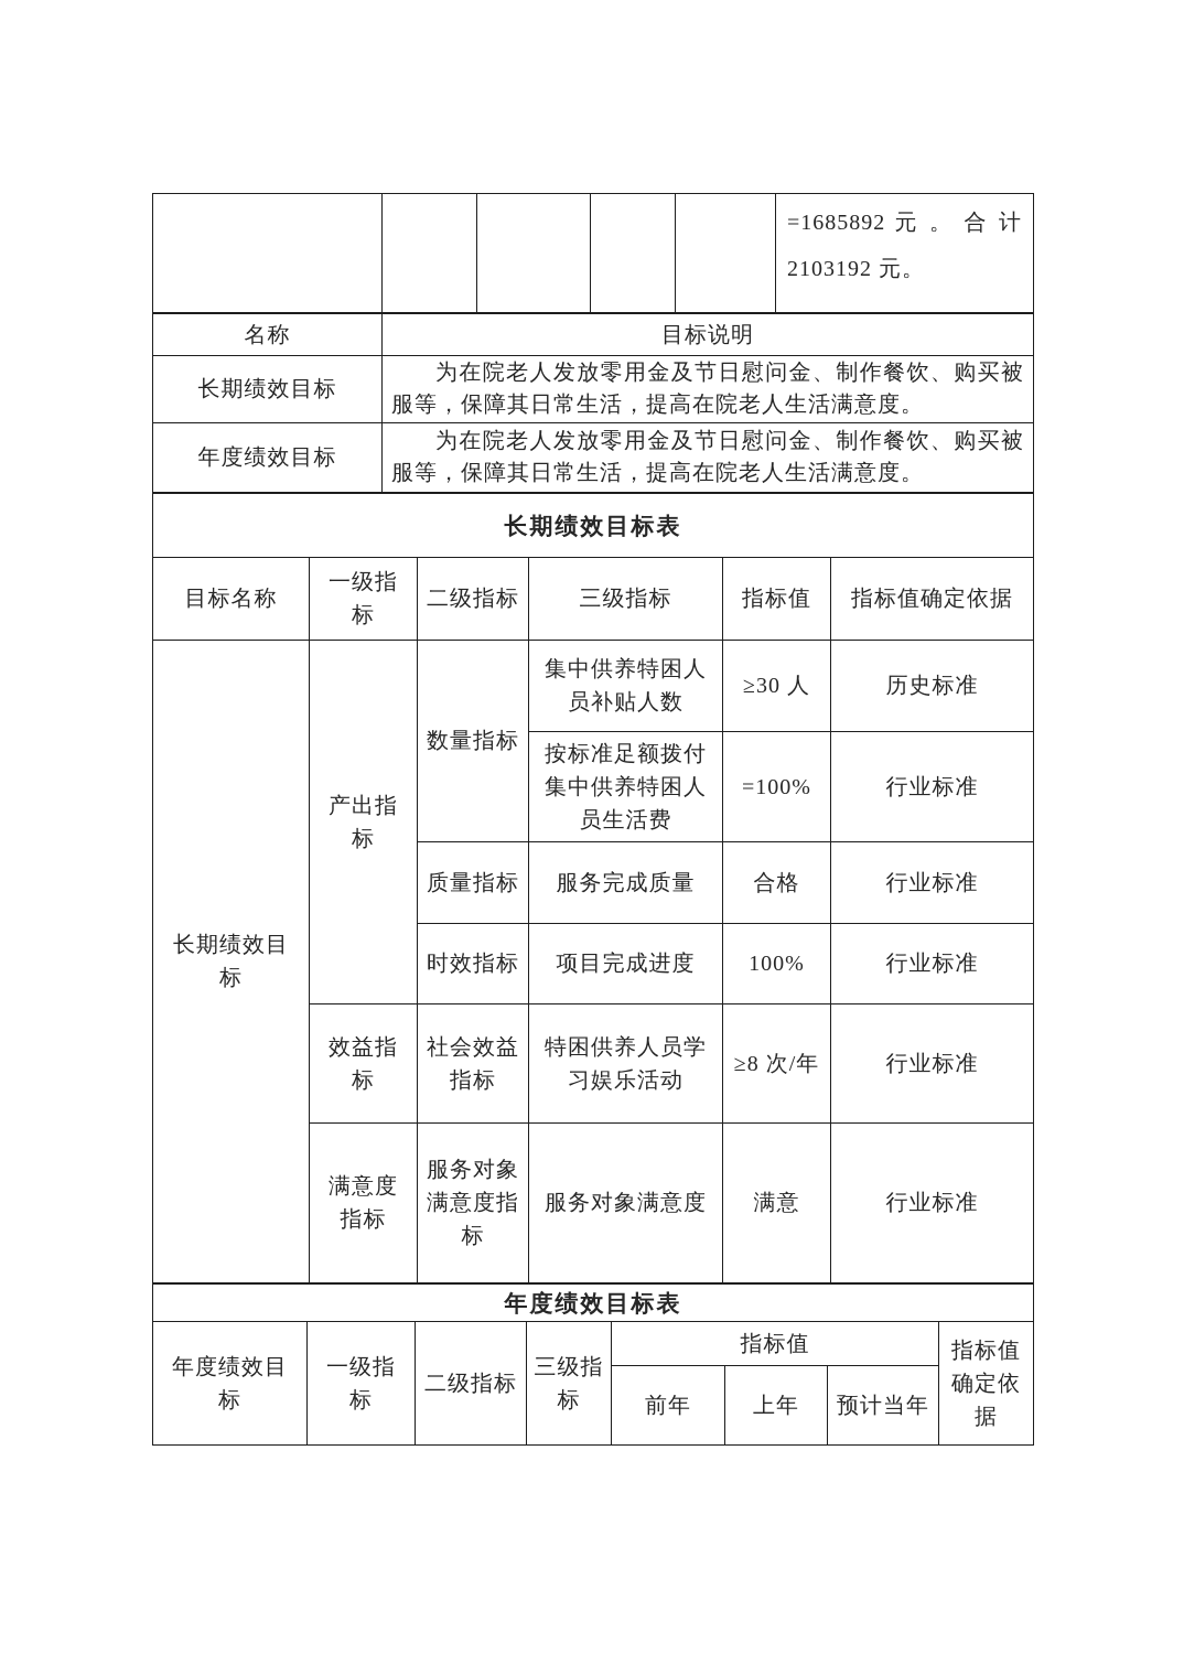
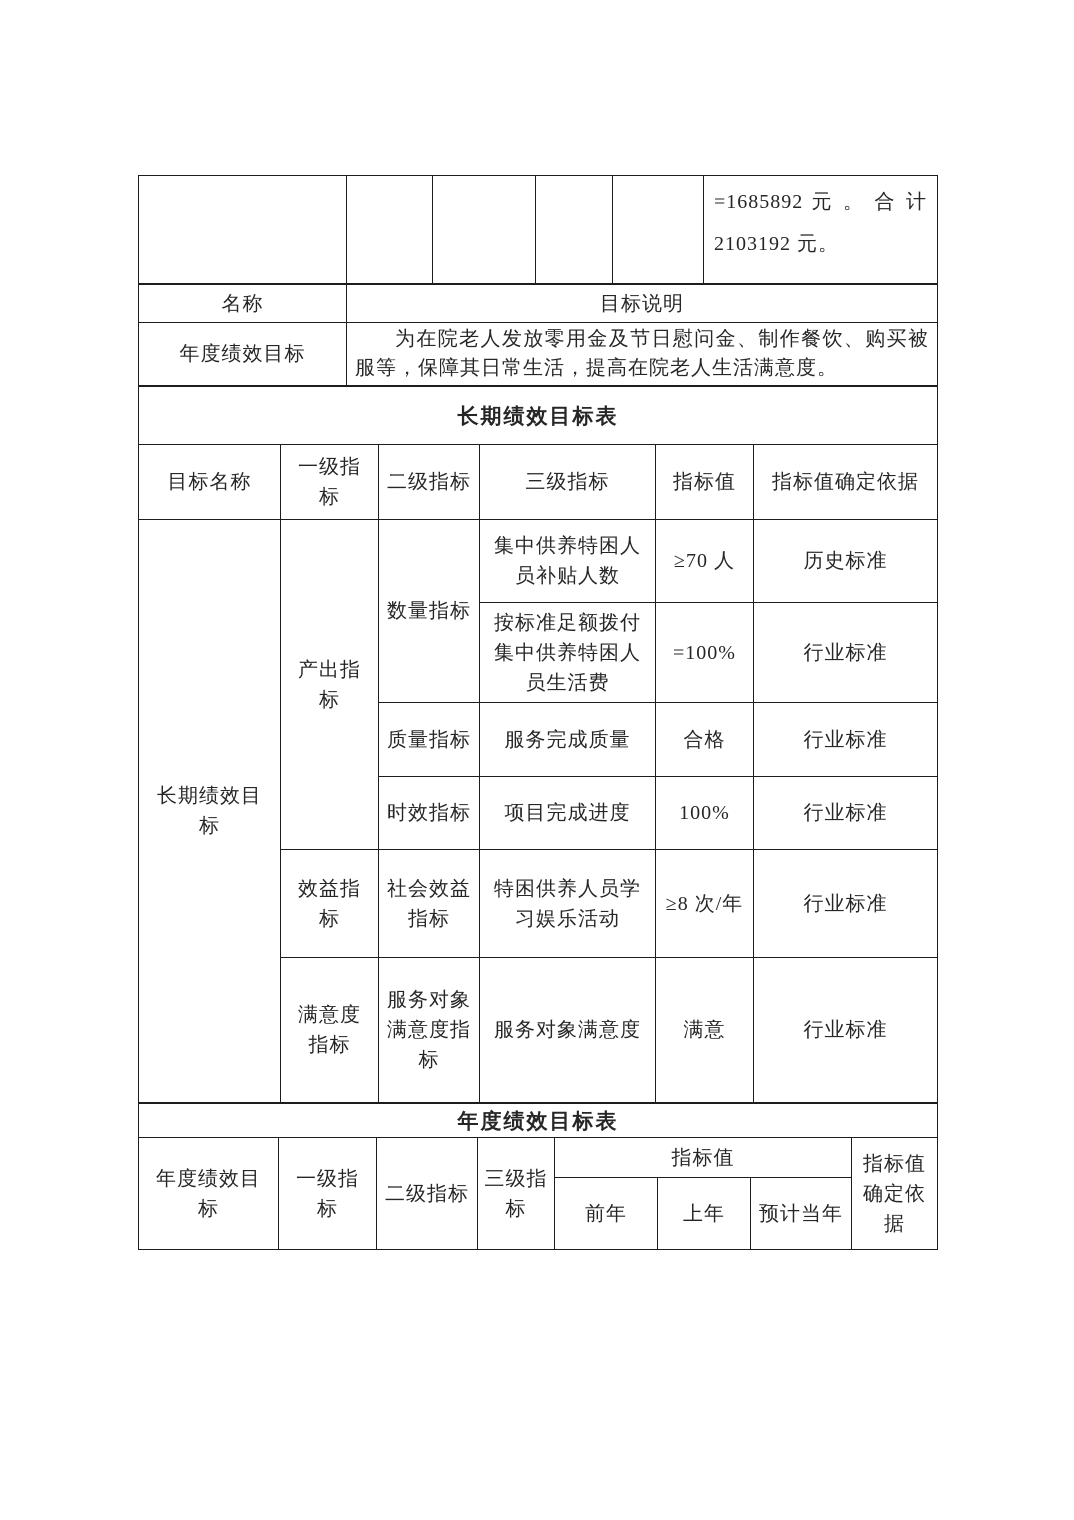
  					=1685892 元 。 合 计 2103192 元。
  名称	目标说明
- 长期绩效目标	为在院老人发放零用金及节日慰问金、制作餐饮、购买被服等，保障其日常生活，提高在院老人生活满意度。
  年度绩效目标	为在院老人发放零用金及节日慰问金、制作餐饮、购买被服等，保障其日常生活，提高在院老人生活满意度。
  长期绩效目标表
  目标名称	一级指标	二级指标	三级指标	指标值	指标值确定依据
- 长期绩效目标	产出指标	数量指标	集中供养特困人员补贴人数	≥30 人	历史标准
+ 长期绩效目标	产出指标	数量指标	集中供养特困人员补贴人数	≥70 人	历史标准
  按标准足额拨付集中供养特困人员生活费	=100%	行业标准
  质量指标	服务完成质量	合格	行业标准
  时效指标	项目完成进度	100%	行业标准
  效益指标	社会效益指标	特困供养人员学习娱乐活动	≥8 次/年	行业标准
  满意度指标	服务对象满意度指标	服务对象满意度	满意	行业标准
  年度绩效目标表
  年度绩效目标	一级指标	二级指标	三级指标	指标值	指标值确定依据
  前年	上年	预计当年
